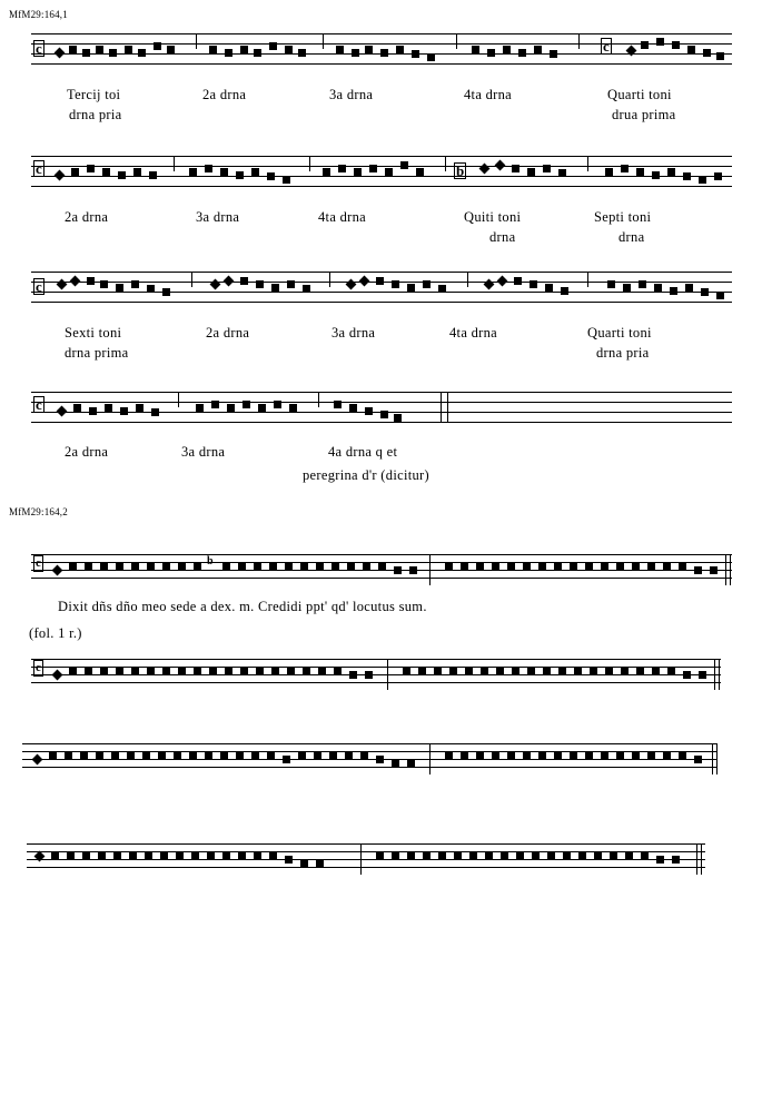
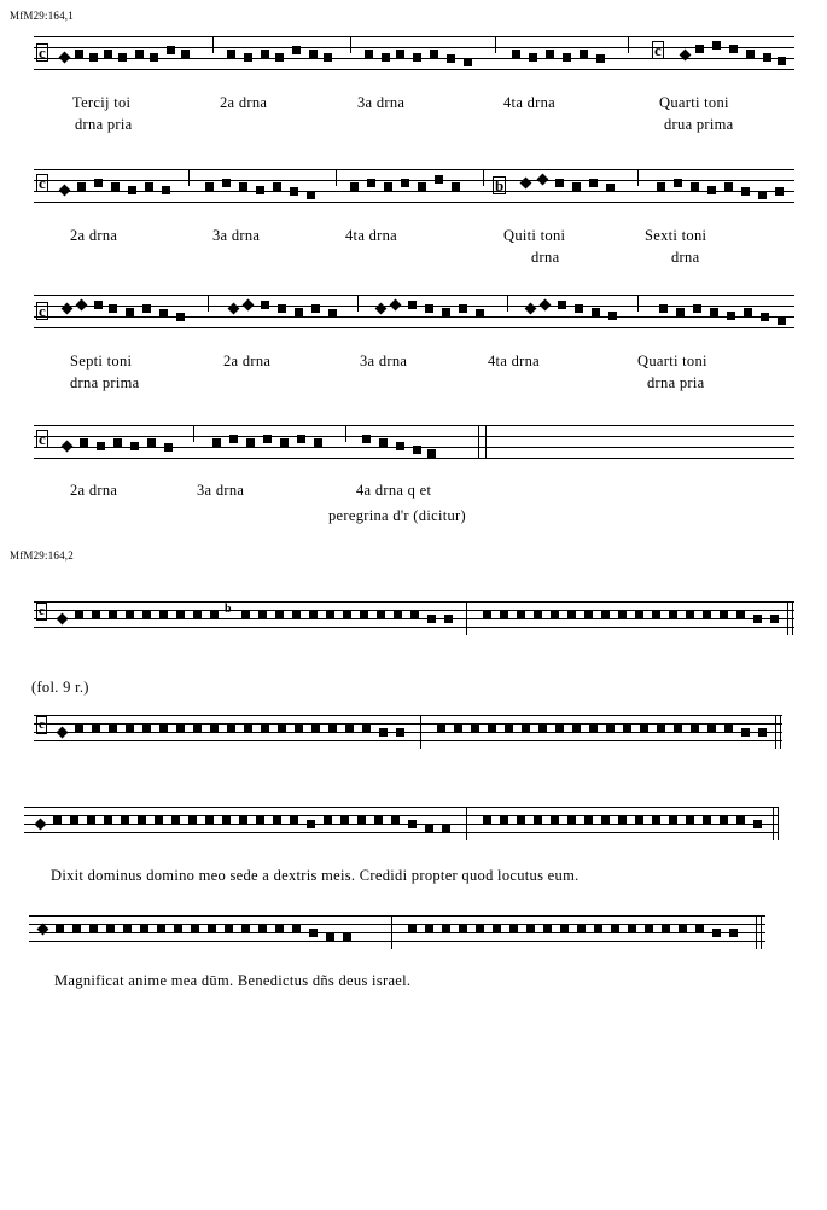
  MfM29:164,1
  MfM29:164,2
  c
  c
  Tercij toi
  drna pria
  2a drna
  3a drna
  4ta drna
  Quarti toni
  drua prima
  c
  b
  2a drna
  3a drna
  4ta drna
  Quiti toni
  drna
- Septi toni
+ Sexti toni
  drna
  c
- Sexti toni
+ Septi toni
  drna prima
  2a drna
  3a drna
  4ta drna
  Quarti toni
  drna pria
  c
  2a drna
  3a drna
  4a drna q et
  peregrina d'r (dicitur)
  c
  b
- Dixit dñs dño meo sede a dex. m. Credidi ppt' qd' locutus sum.
- (fol. 1 r.)
+ (fol. 9 r.)
  c
+ Dixit dominus domino meo sede a dextris meis. Credidi propter quod locutus eum.
+ Magnificat anime mea dūm. Benedictus dñs deus israel.
